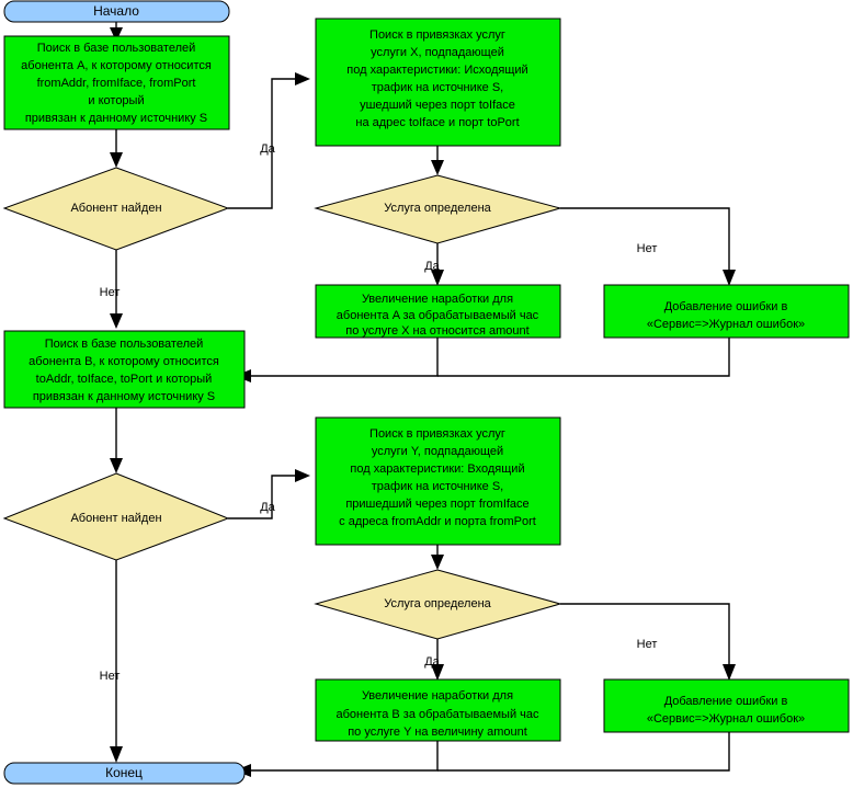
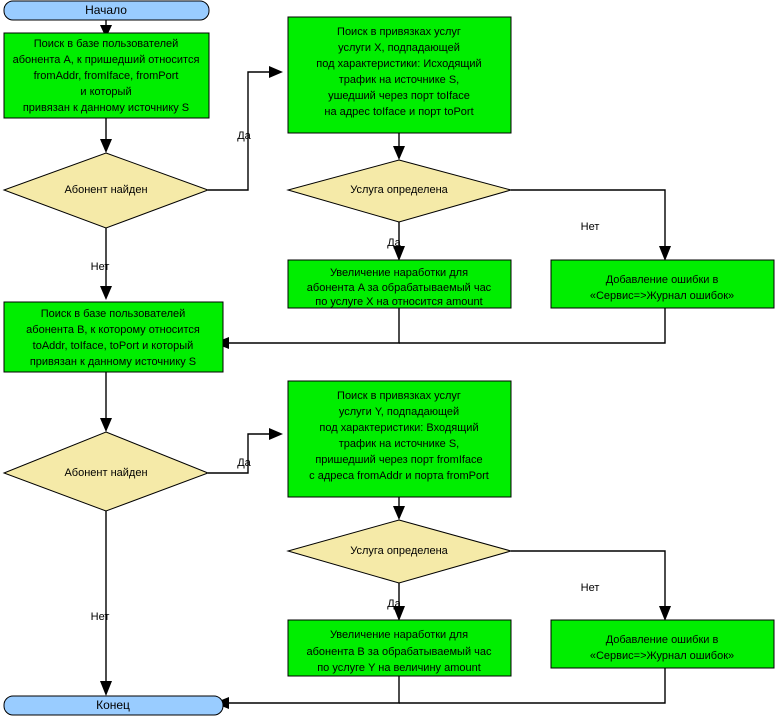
  Да
  Нет
  Да
  Нет
  Да
  Нет
  Да
  Нет
  Начало
  Поиск в базе пользователей
- абонента A, к которому относится
+ абонента A, к пришедший относится
  fromAddr, fromIface, fromPort
  и который
  привязан к данному источнику S
  Абонент найден
  Поиск в привязках услуг
  услуги X, подпадающей
  под характеристики: Исходящий
  трафик на источнике S,
  ушедший через порт toIface
  на адрес toIface и порт toPort
  Услуга определена
  Увеличение наработки для
  абонента A за обрабатываемый час
  по услуге X на относится amount
  Добавление ошибки в
  «Сервис=>Журнал ошибок»
  Поиск в базе пользователей
  абонента B, к которому относится
  toAddr, toIface, toPort и который
  привязан к данному источнику S
  Абонент найден
  Поиск в привязках услуг
  услуги Y, подпадающей
  под характеристики: Входящий
  трафик на источнике S,
  пришедший через порт fromIface
  с адреса fromAddr и порта fromPort
  Услуга определена
  Увеличение наработки для
  абонента B за обрабатываемый час
  по услуге Y на величину amount
  Добавление ошибки в
  «Сервис=>Журнал ошибок»
  Конец
